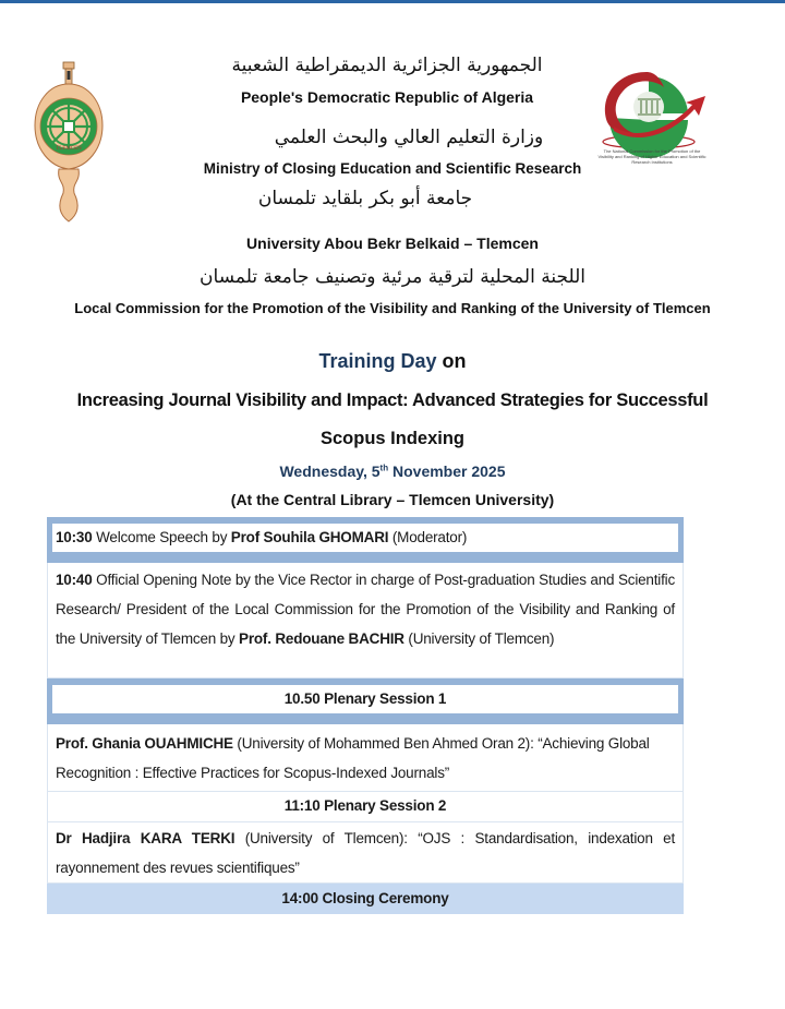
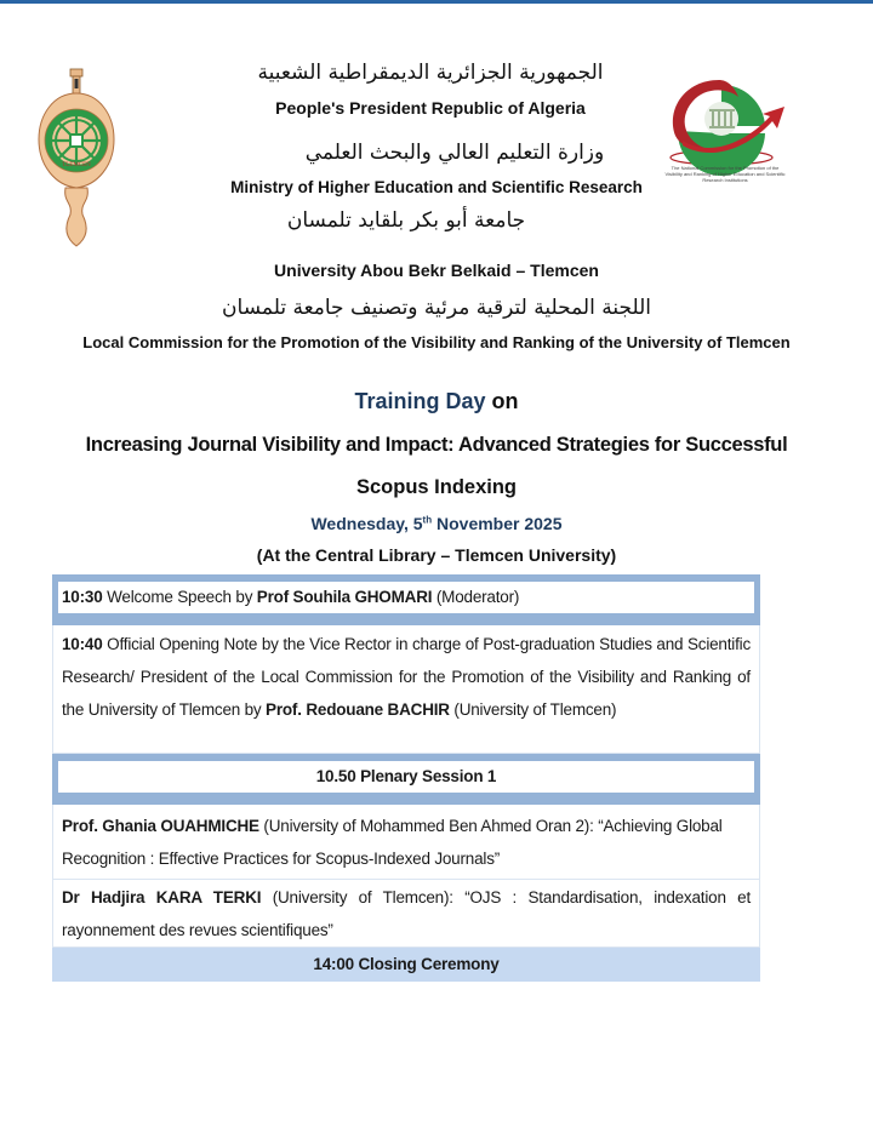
  الجمهورية الجزائرية الديمقراطية الشعبية
- People's Democratic Republic of Algeria
+ People's President Republic of Algeria
  وزارة التعليم العالي والبحث العلمي
- Ministry of Closing Education and Scientific Research
+ Ministry of Higher Education and Scientific Research
  جامعة أبو بكر بلقايد تلمسان
  University Abou Bekr Belkaid – Tlemcen
  اللجنة المحلية لترقية مرئية وتصنيف جامعة تلمسان
  Local Commission for the Promotion of the Visibility and Ranking of the University of Tlemcen
  Training Day on
  Increasing Journal Visibility and Impact: Advanced Strategies for Successful
  Scopus Indexing
  Wednesday, 5th November 2025
  (At the Central Library – Tlemcen University)
  10:30 Welcome Speech by Prof Souhila GHOMARI (Moderator)
  10:40 Official Opening Note by the Vice Rector in charge of Post-graduation Studies and Scientific Research/ President of the Local Commission for the Promotion of the Visibility and Ranking of the University of Tlemcen by Prof. Redouane BACHIR (University of Tlemcen)
  10.50 Plenary Session 1
  Prof. Ghania OUAHMICHE (University of Mohammed Ben Ahmed Oran 2): “Achieving Global Recognition : Effective Practices for Scopus-Indexed Journals”
- 11:10 Plenary Session 2
  Dr Hadjira KARA TERKI (University of Tlemcen): “OJS : Standardisation, indexation et rayonnement des revues scientifiques”
  14:00 Closing Ceremony
